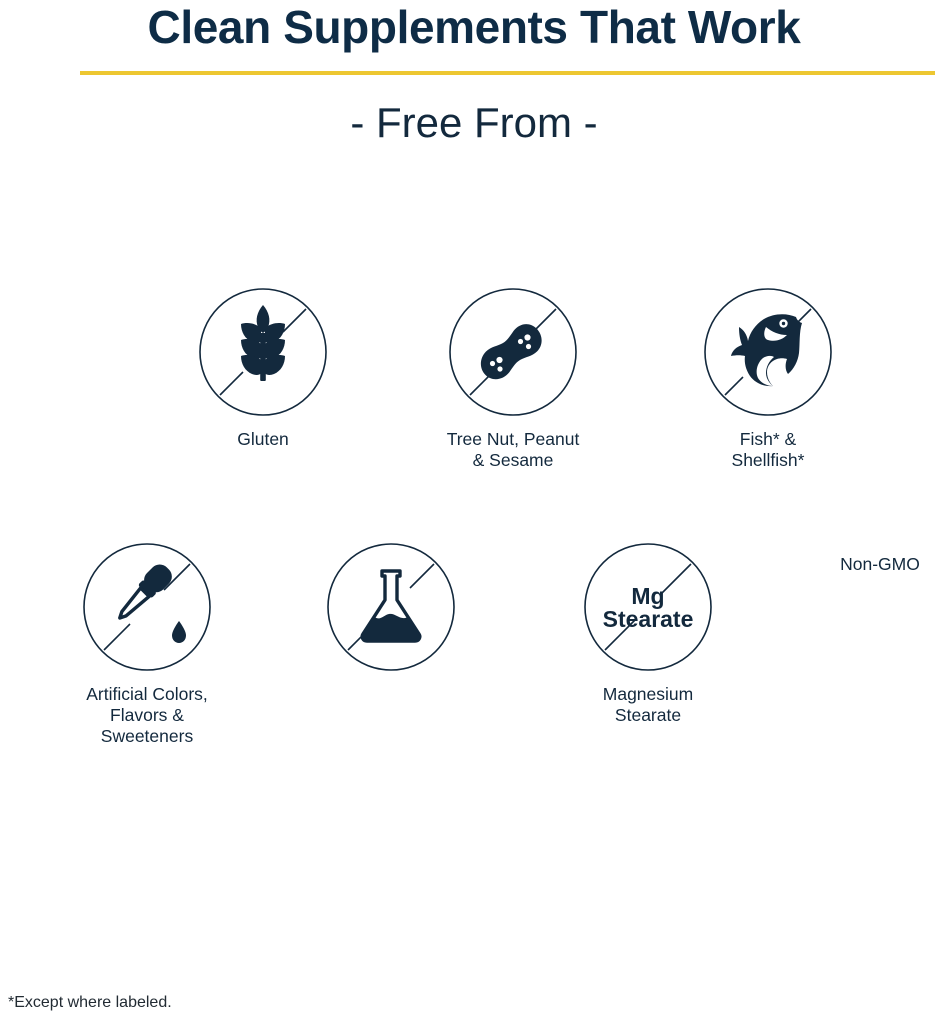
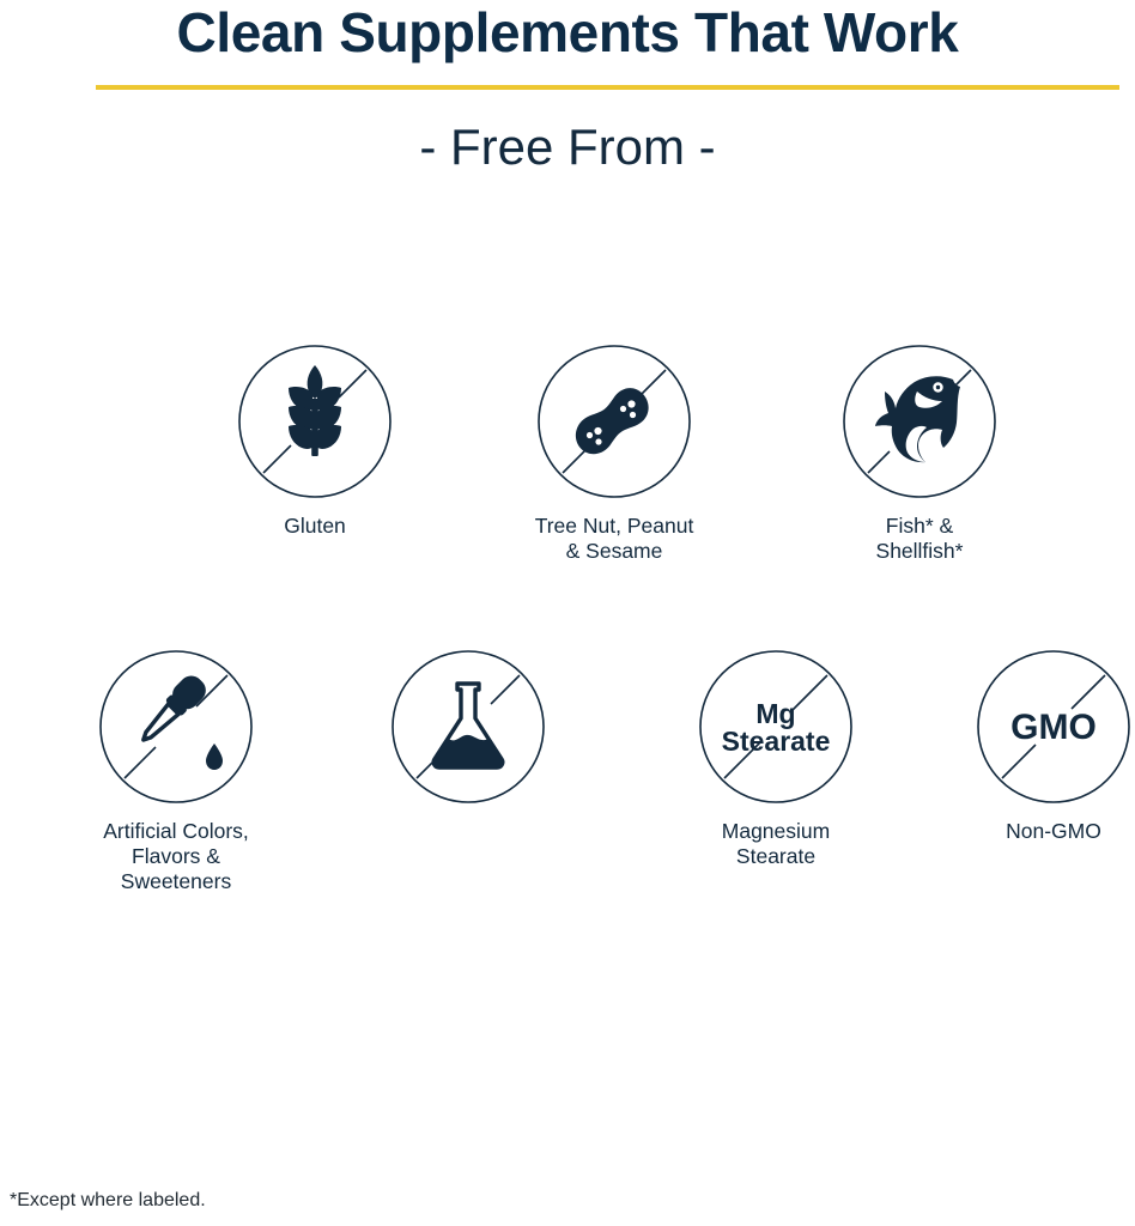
  Clean Supplements That Work
  - Free From -
  Gluten
  Tree Nut, Peanut
  & Sesame
  Fish* &
  Shellfish*
  Artificial Colors,
  Flavors &
  Sweeteners
  Mg
  Stearate
  Magnesium
  Stearate
+ GMO
  Non-GMO
  *Except where labeled.
